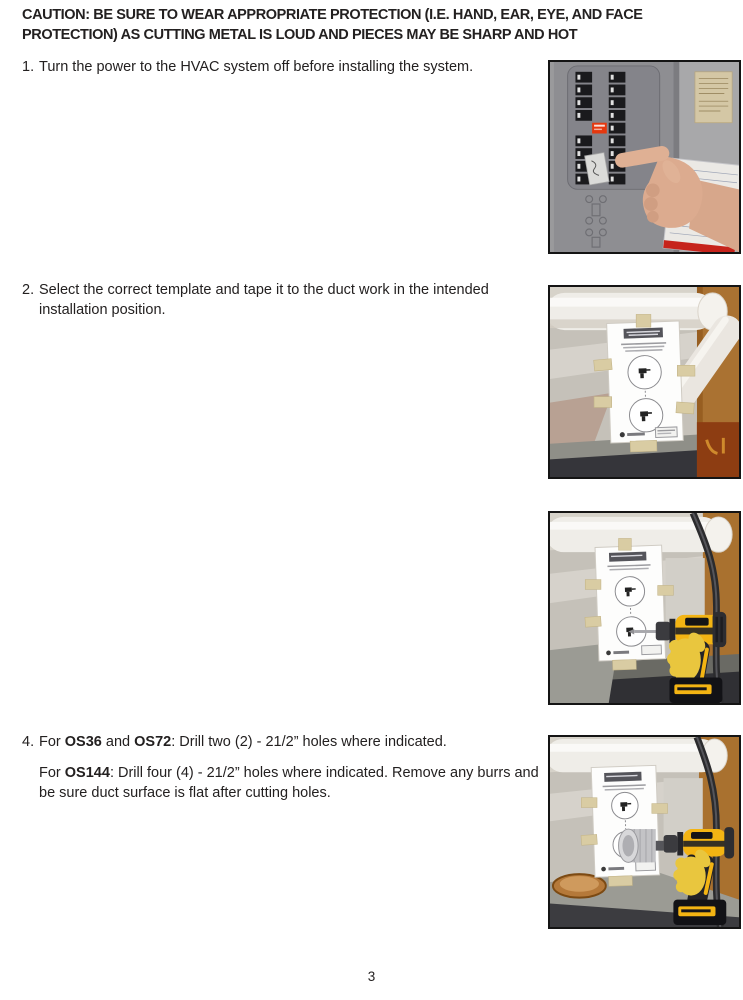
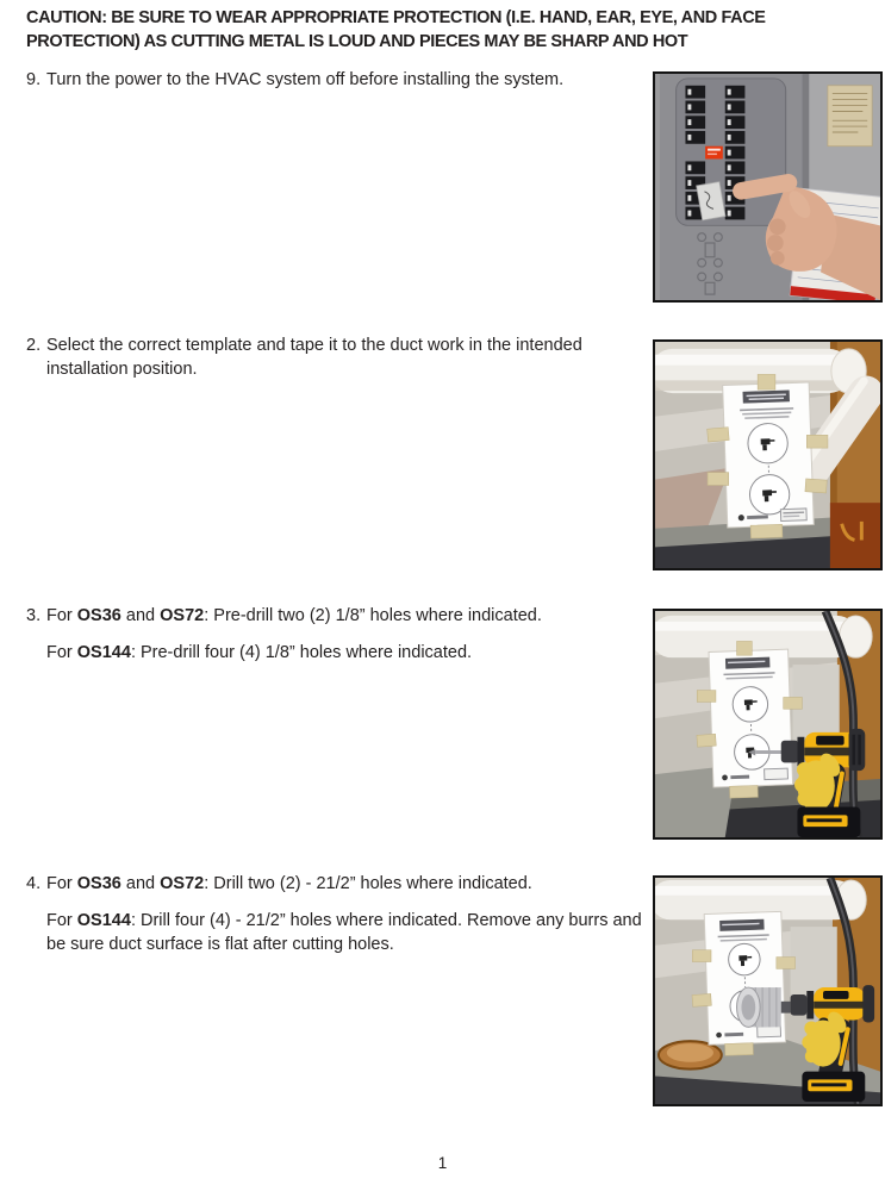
  CAUTION: BE SURE TO WEAR APPROPRIATE PROTECTION (I.E. HAND, EAR, EYE, AND FACE PROTECTION) AS CUTTING METAL IS LOUD AND PIECES MAY BE SHARP AND HOT
- 1.
+ 9.
  Turn the power to the HVAC system off before installing the system.
  2.
  Select the correct template and tape it to the duct work in the intended installation position.
+ 3.
+ For OS36 and OS72: Pre-drill two (2) 1/8” holes where indicated.
+ For OS144: Pre-drill four (4) 1/8” holes where indicated.
  4.
  For OS36 and OS72: Drill two (2) - 21/2” holes where indicated.
  For OS144: Drill four (4) - 21/2” holes where indicated. Remove any burrs and be sure duct surface is flat after cutting holes.
- 3
+ 1
